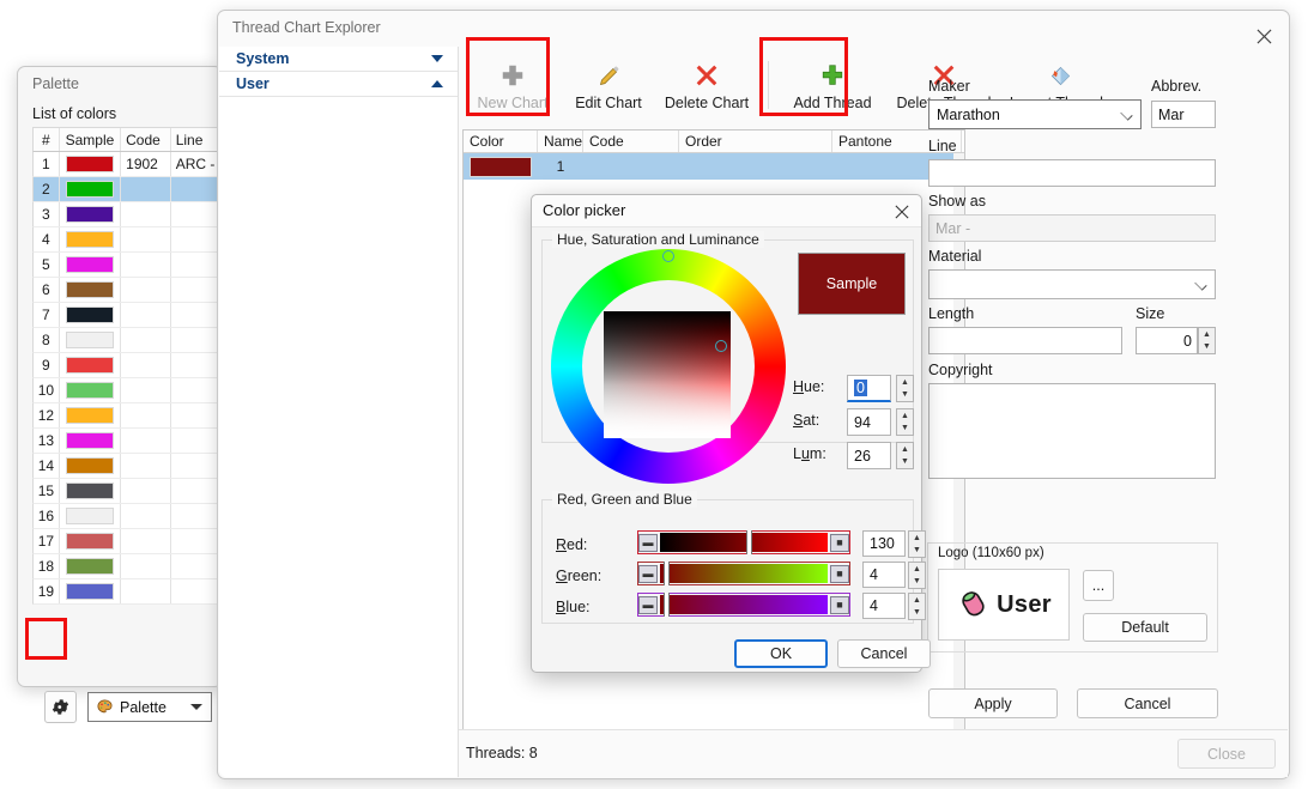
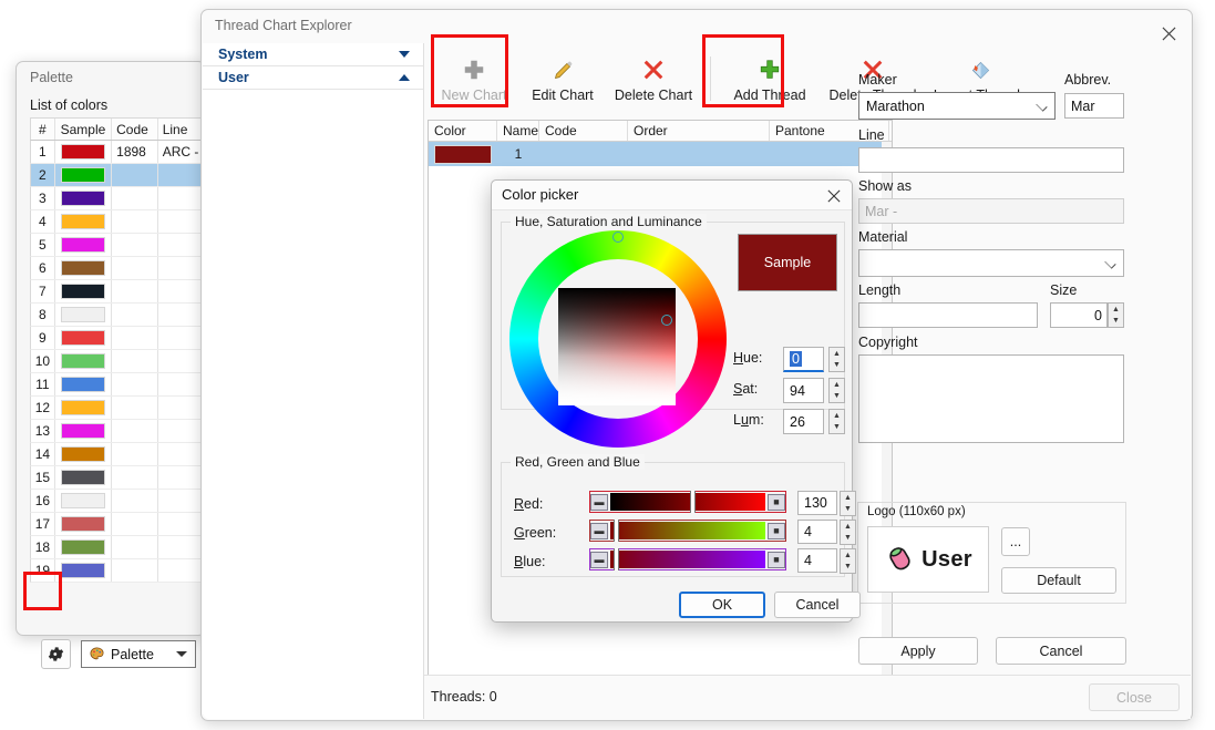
  Palette
  List of colors
  #
  Sample
  Code
  Line
  1
- 1902
+ 1898
  2
  3
  4
  5
  6
  7
  8
  9
  10
+ 11
  12
  13
  14
  15
  16
  17
  18
  19
  Palette
  Thread Chart Explorer
  System
  User
  New Chart
  Edit Chart
  Delete Chart
  Add Thread
  Color
  Name
  Code
  Order
  Pantone
  1
  Maker
  Marathon
  Abbrev.
  Mar
  Line
  Show as
  Mar -
  Material
  Length
  Size
  0
  Copyright
  Logo (110x60 px)
  User
  ...
  Default
  Apply
  Cancel
- Threads: 8
+ Threads: 0
  Close
  Color picker
  Hue, Saturation and Luminance
  Sample
  Hue:
  0
  Sat:
  94
  Lum:
  26
  Red, Green and Blue
  Red:
  ▬
  ■
  130
  Green:
  ▬
  ■
  4
  Blue:
  ▬
  ■
  4
  OK
  Cancel
